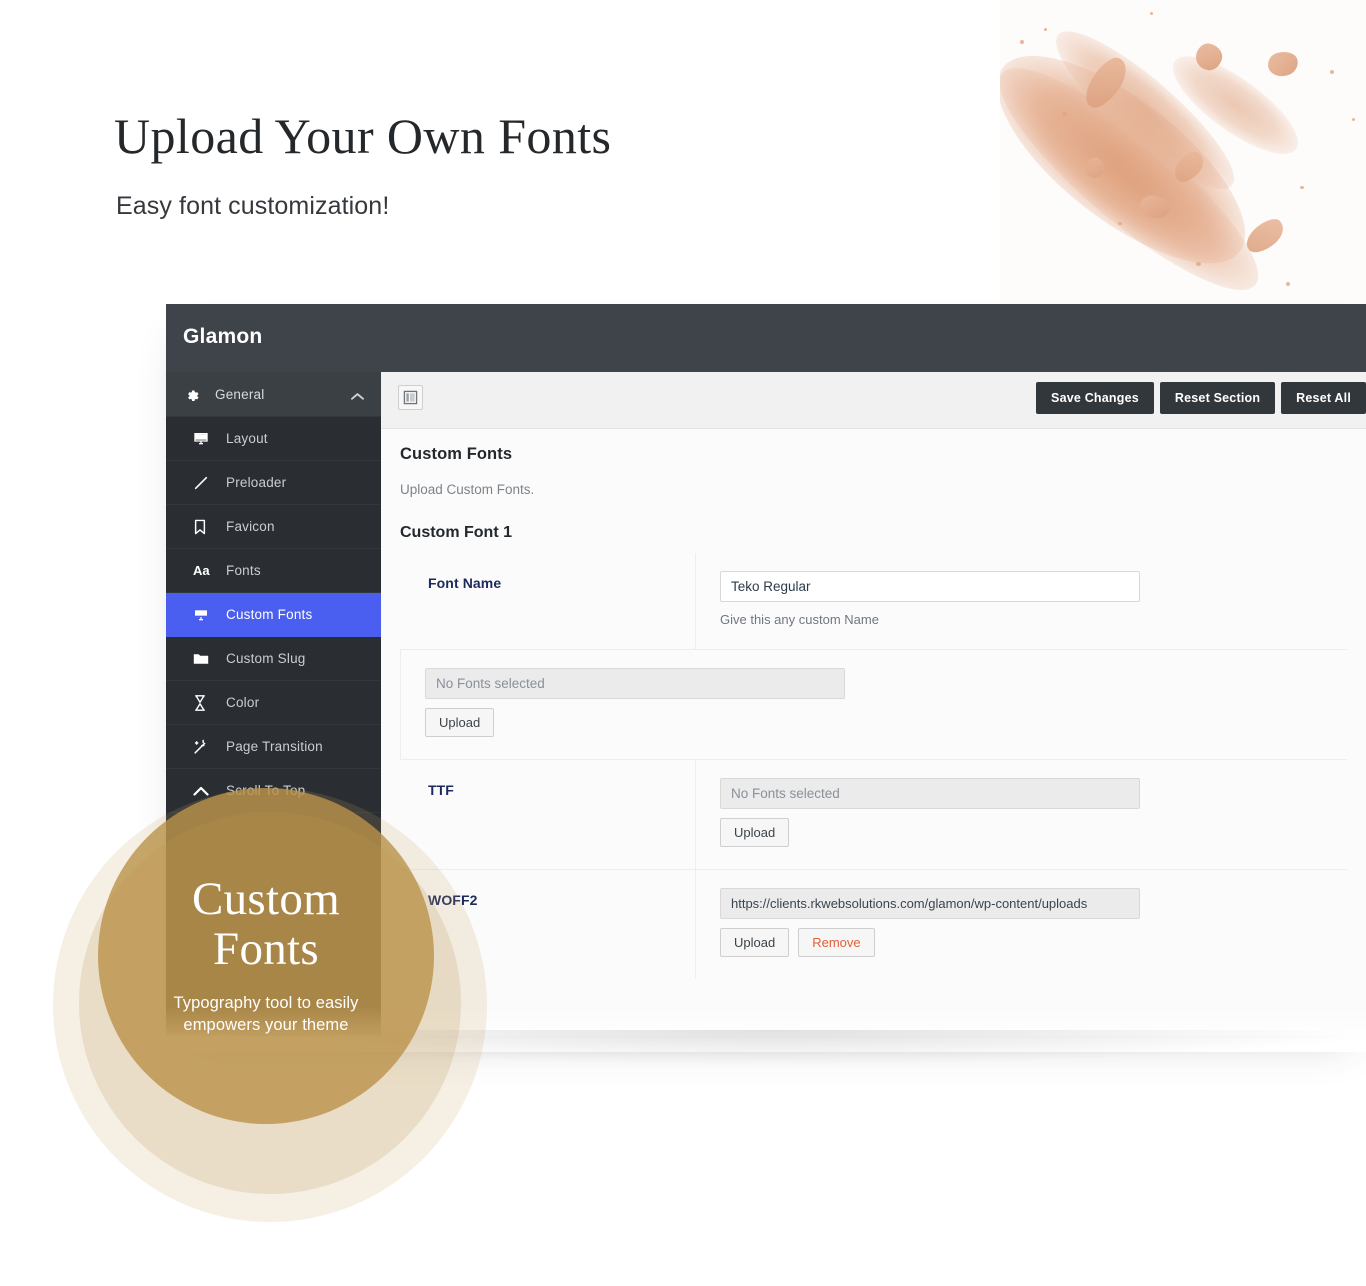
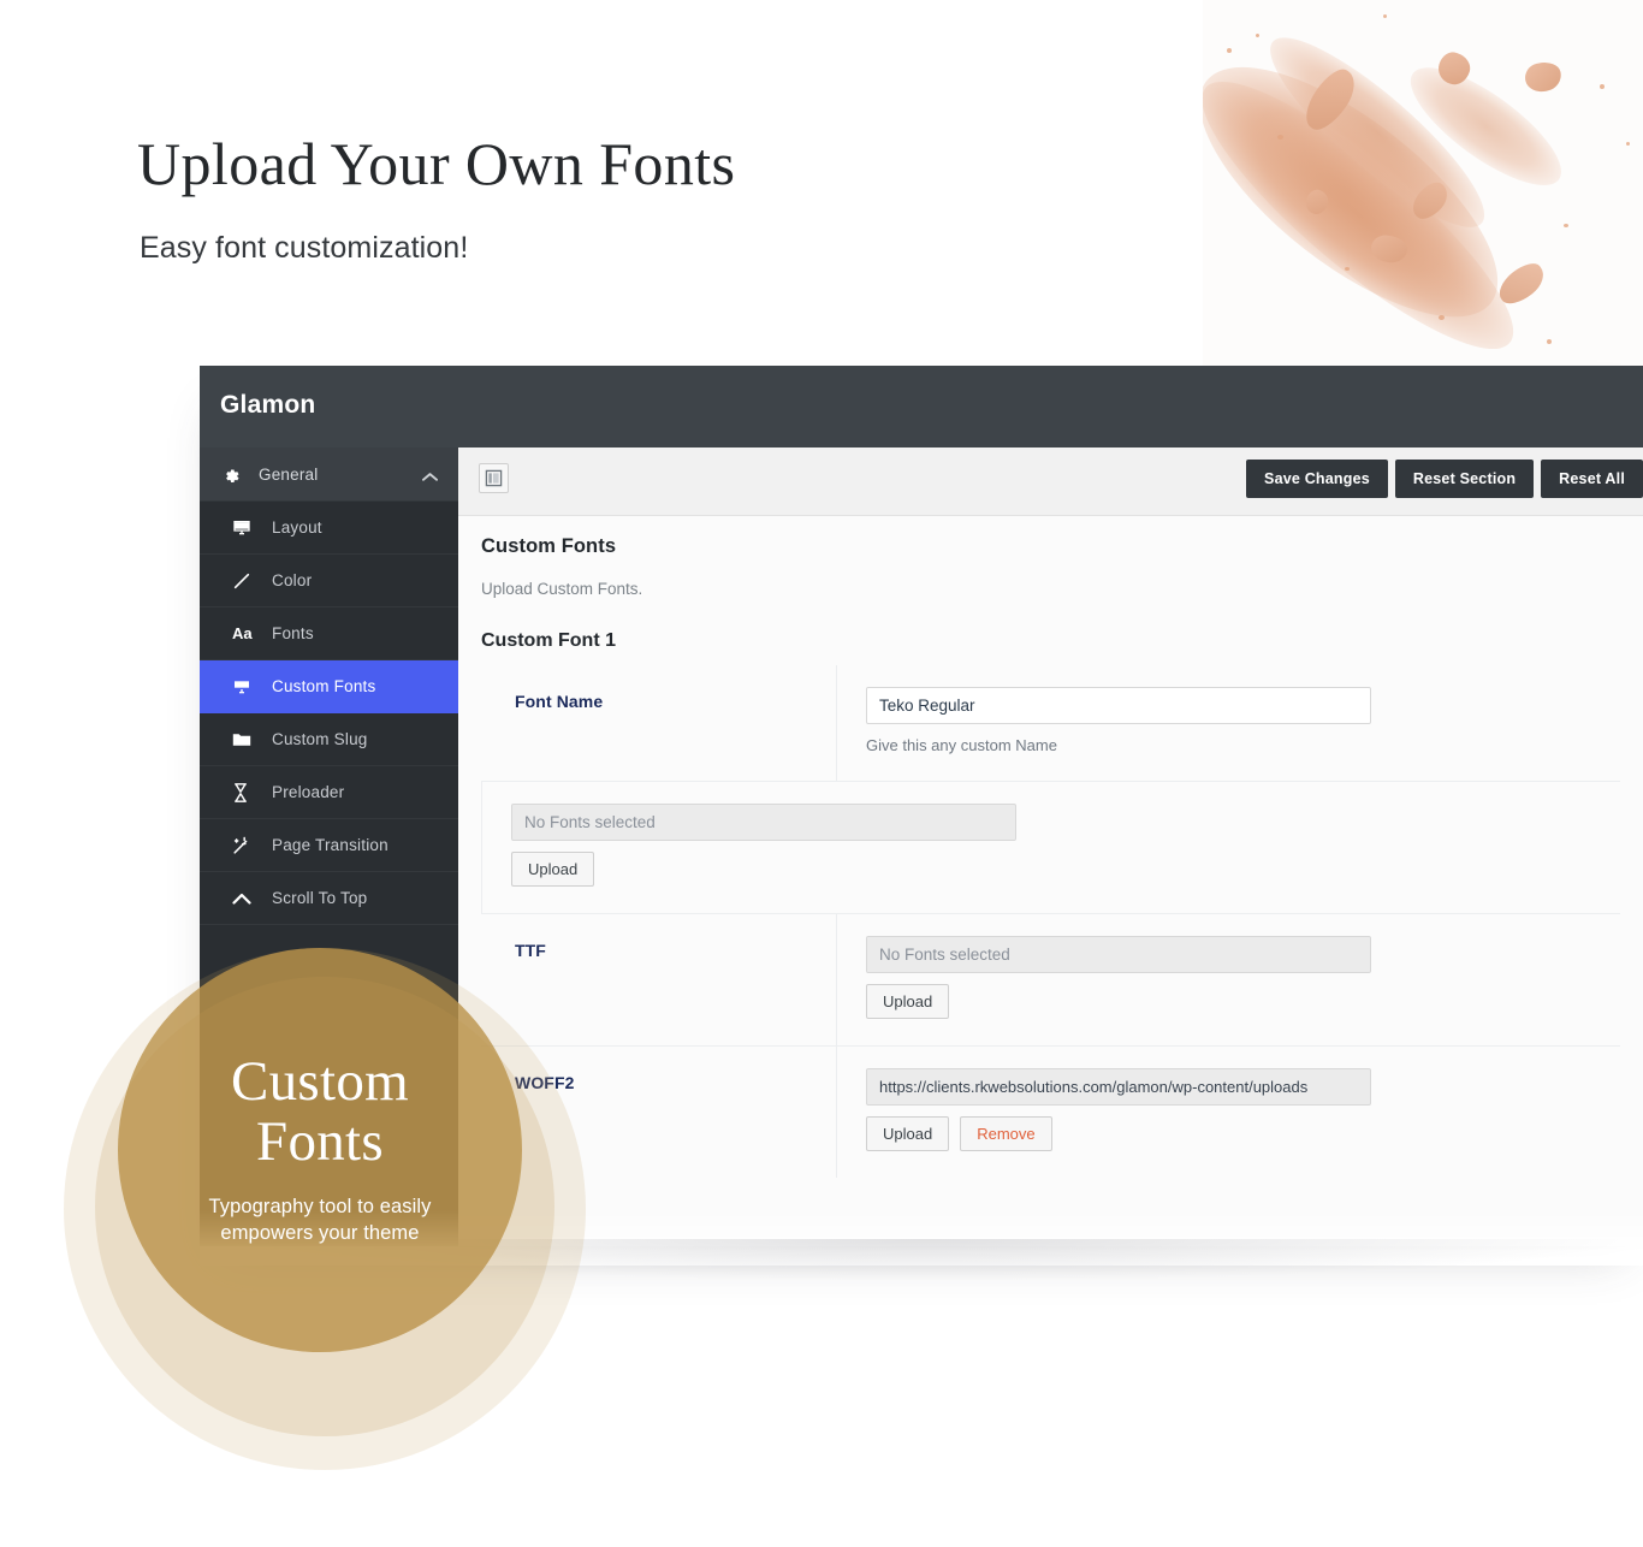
  Upload Your Own Fonts
  Easy font customization!
  Glamon
  General
  Layout
- Preloader
+ Color
- Favicon
  Aa
  Fonts
  Custom Fonts
  Custom Slug
- Color
+ Preloader
  Page Transition
  Scroll To Top
  Save Changes
  Reset Section
  Reset All
  Custom Fonts
  Upload Custom Fonts.
  Custom Font 1
  Font Name
  Teko Regular
  Give this any custom Name
  No Fonts selected
  Upload
  TTF
  No Fonts selected
  Upload
  WOFF2
  https://clients.rkwebsolutions.com/glamon/wp-content/uploads
  Upload
  Remove
  Custom
  Fonts
  Typography tool to easily
  empowers your theme
